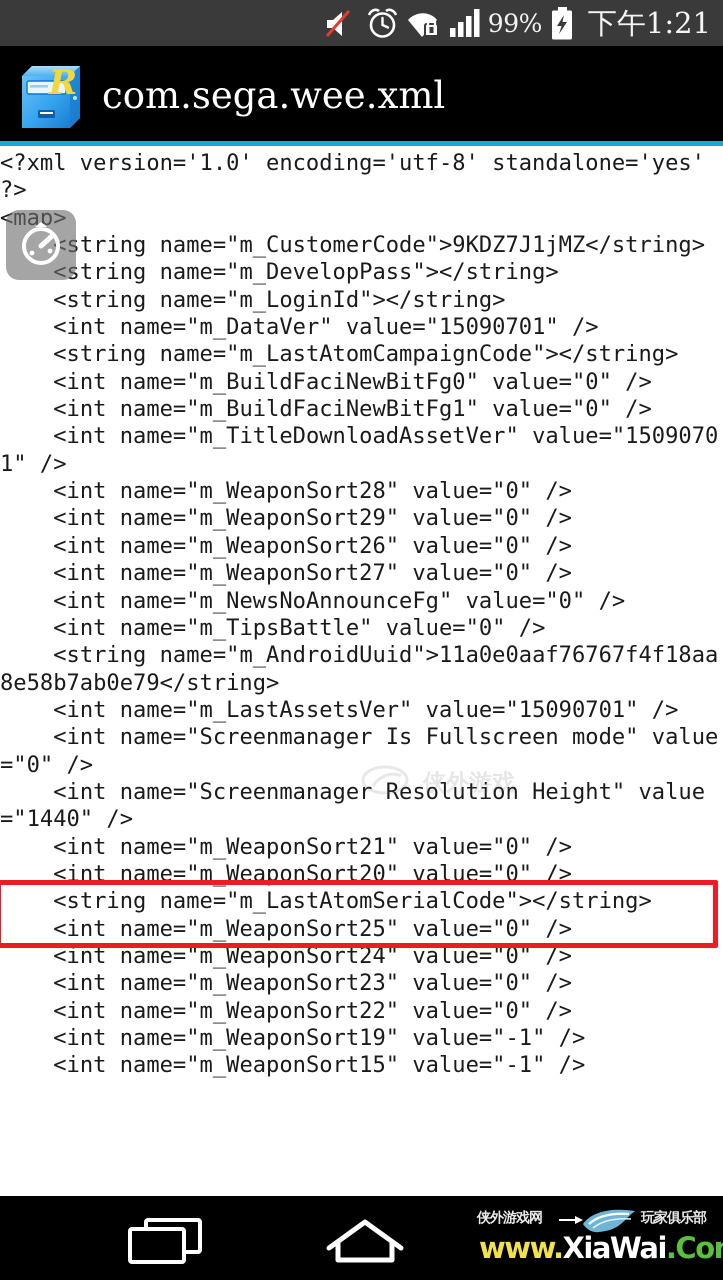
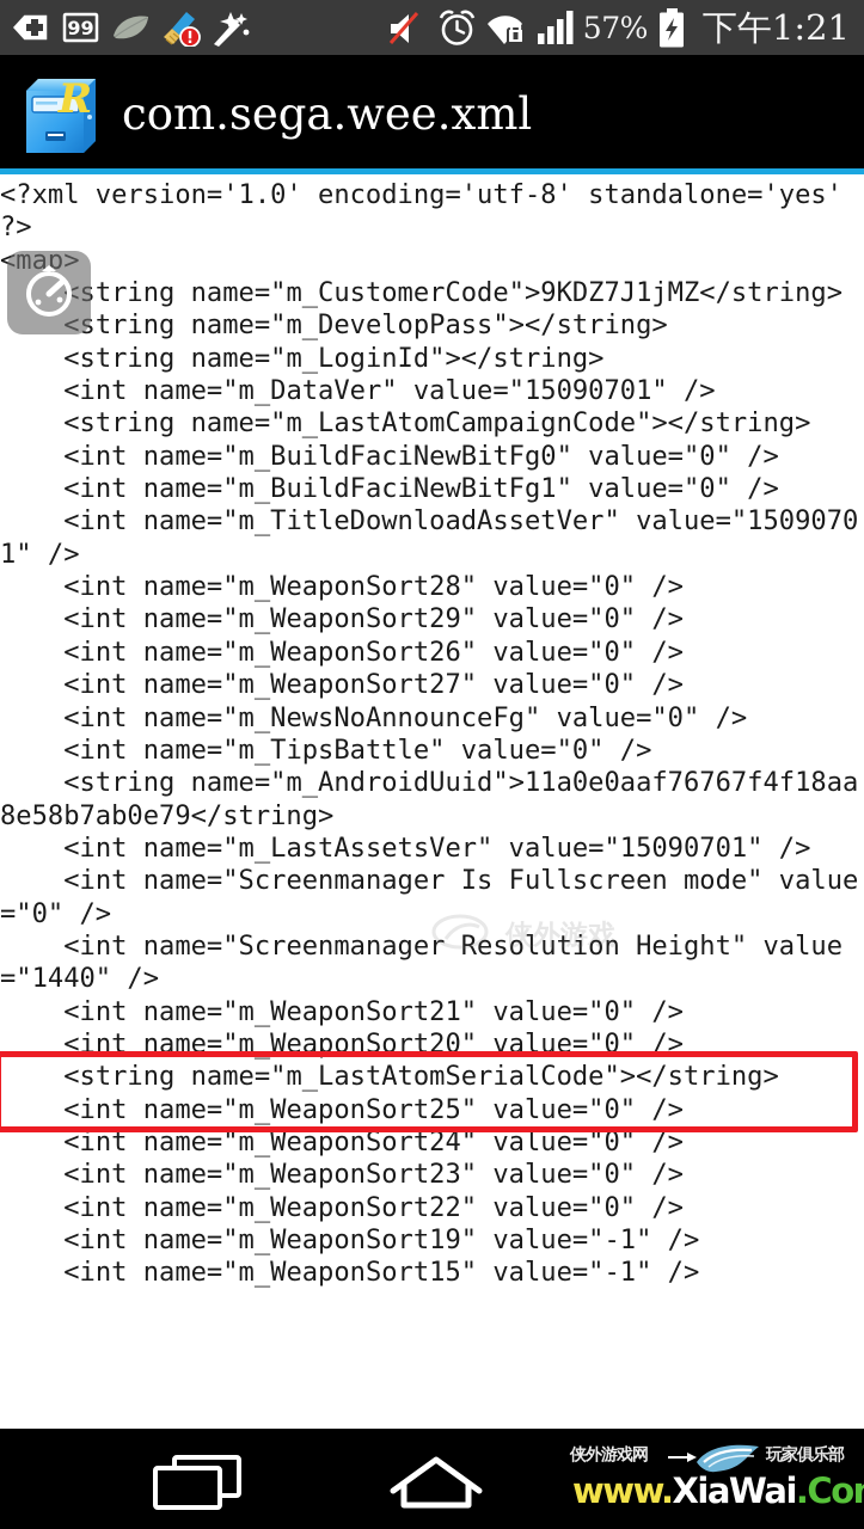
+ 99
- 99%
+ 57%
  下午1:21
  R
  com.sega.wee.xml
  <?xml version='1.0' encoding='utf-8' standalone='yes' ?>
  <map>
  string name="m_CustomerCode">9KDZ7J1jMZ</string>
  <string name="m_DevelopPass"></string>
  <string name="m_LoginId"></string>
  <int name="m_DataVer" value="15090701" />
  <string name="m_LastAtomCampaignCode"></string>
  <int name="m_BuildFaciNewBitFg0" value="0" />
  <int name="m_BuildFaciNewBitFg1" value="0" />
  <int name="m_TitleDownloadAssetVer" value="15090701" />
  <int name="m_WeaponSort28" value="0" />
  <int name="m_WeaponSort29" value="0" />
  <int name="m_WeaponSort26" value="0" />
  <int name="m_WeaponSort27" value="0" />
  <int name="m_NewsNoAnnounceFg" value="0" />
  <int name="m_TipsBattle" value="0" />
  <string name="m_AndroidUuid">11a0e0aaf76767f4f18aa8e58b7ab0e79</string>
  <int name="m_LastAssetsVer" value="15090701" />
  <int name="Screenmanager Is Fullscreen mode" value="0" />
  <int name="Screenmanager Resolution Height" value="1440" />
  <int name="m_WeaponSort21" value="0" />
  <int name="m_WeaponSort20" value="0" />
  <string name="m_LastAtomSerialCode"></string>
  <int name="m_WeaponSort25" value="0" />
  <int name="m_WeaponSort24" value="0" />
  <int name="m_WeaponSort23" value="0" />
  <int name="m_WeaponSort22" value="0" />
  <int name="m_WeaponSort19" value="-1" />
  <int name="m_WeaponSort15" value="-1" />
  侠外游戏
  侠外游戏网
  玩家俱乐部
  www.XiaWai.Co
